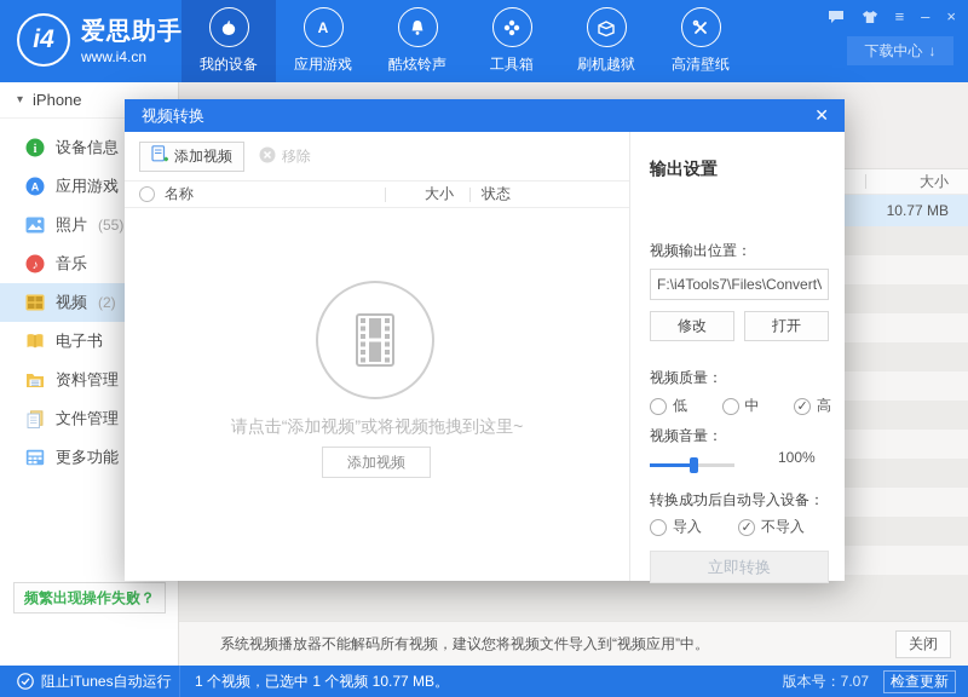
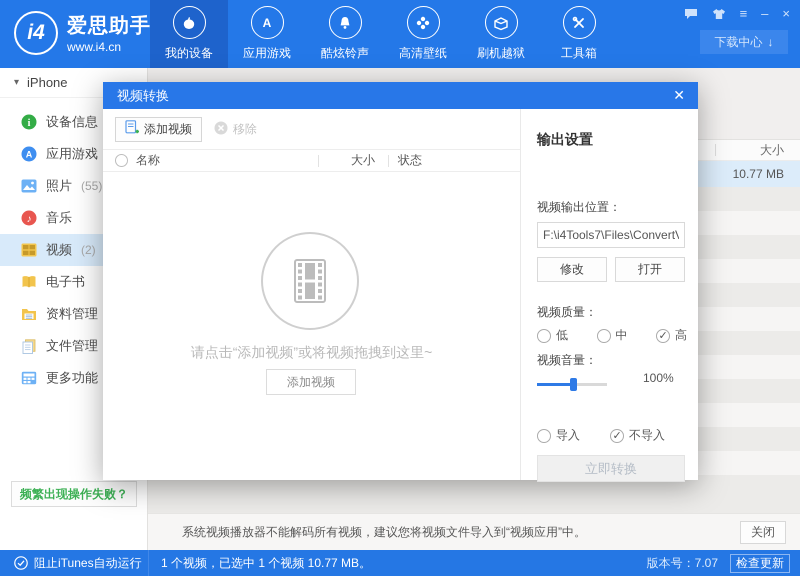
  i4
  爱思助手
  www.i4.cn
  我的设备
  A
  应用游戏
  酷炫铃声
- 工具箱
+ 高清壁纸
  刷机越狱
- 高清壁纸
+ 工具箱
  ≡
  –
  ×
  下载中心
  ↓
  大小
  10.77 MB
  ▾
  iPhone
  i
  设备信息
  A
  应用游戏
  照片
  (55)
  ♪
  音乐
  视频
  (2)
  电子书
  资料管理
  文件管理
  更多功能
  频繁出现操作失败？
  视频转换
  ✕
  添加视频
  移除
  名称
  大小
  状态
  请点击“添加视频”或将视频拖拽到这里~
  添加视频
  输出设置
  视频输出位置：
  F:\i4Tools7\Files\Convert
  修改
  打开
  视频质量：
  低
  中
  高
  视频音量：
  100%
- 转换成功后自动导入设备：
  导入
  不导入
  立即转换
  系统视频播放器不能解码所有视频，建议您将视频文件导入到“视频应用”中。
  关闭
  阻止iTunes自动运行
  1 个视频，已选中 1 个视频 10.77 MB。
  版本号：7.07
  检查更新
